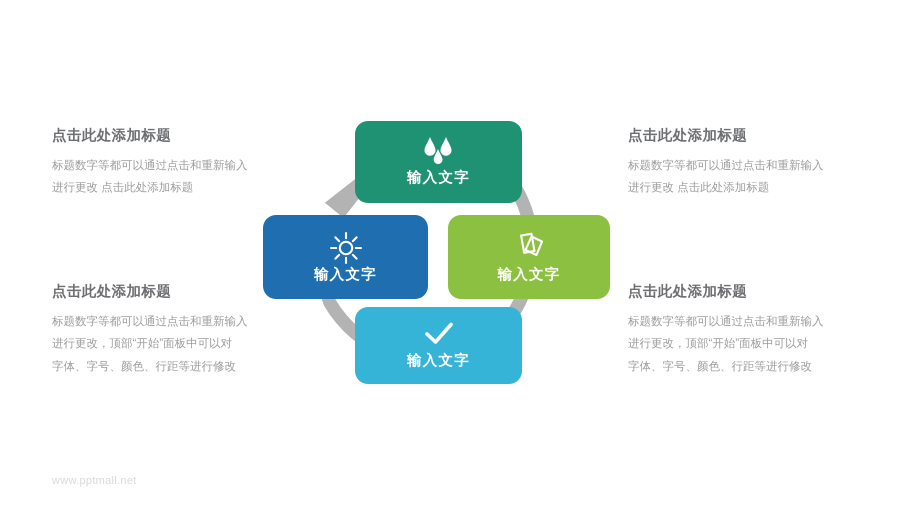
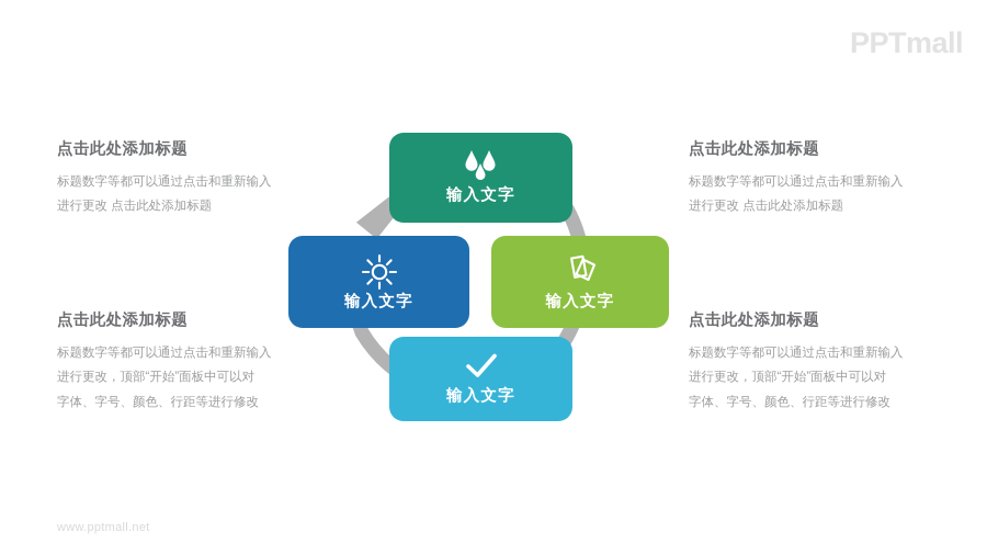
+ PPTmall
  输入文字
  输入文字
  输入文字
  输入文字
  点击此处添加标题
  标题数字等都可以通过点击和重新输入
  进行更改 点击此处添加标题
  点击此处添加标题
  标题数字等都可以通过点击和重新输入
  进行更改，顶部“开始”面板中可以对
  字体、字号、颜色、行距等进行修改
  点击此处添加标题
  标题数字等都可以通过点击和重新输入
  进行更改 点击此处添加标题
  点击此处添加标题
  标题数字等都可以通过点击和重新输入
  进行更改，顶部“开始”面板中可以对
  字体、字号、颜色、行距等进行修改
  www.pptmall.net
